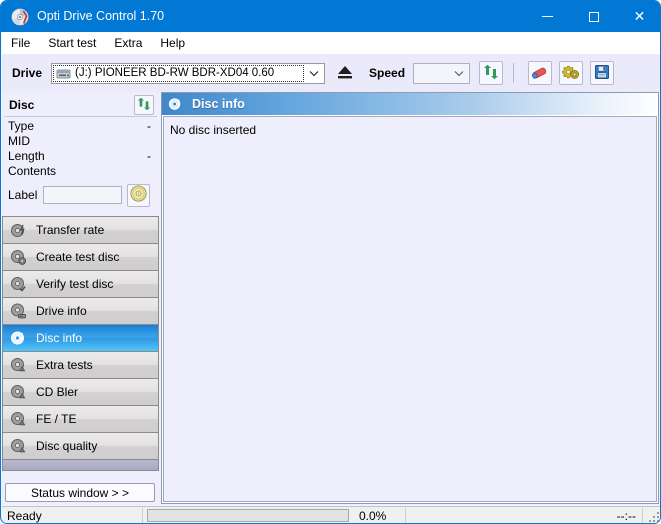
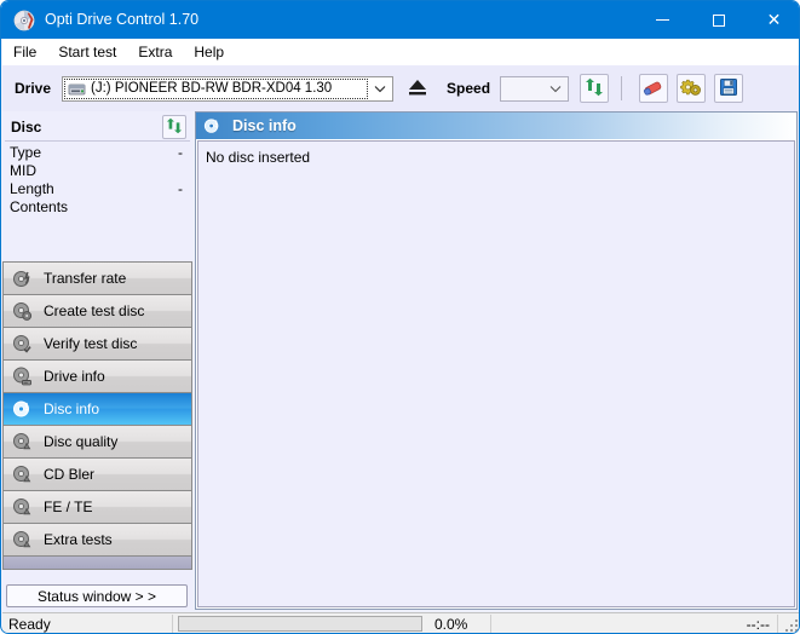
  Opti Drive Control 1.70
  ✕
  File
  Start test
  Extra
  Help
  Drive
- (J:) PIONEER BD-RW BDR-XD04 0.60
+ (J:) PIONEER BD-RW BDR-XD04 1.30
  Speed
  Disc
  Type
  -
  MID
  Length
  -
  Contents
- Label
  Transfer rate
  Create test disc
  Verify test disc
  Drive info
  Disc info
- Extra tests
+ Disc quality
  CD Bler
  FE / TE
- Disc quality
+ Extra tests
  Status window > >
  Disc info
  No disc inserted
  Ready
  0.0%
  --:--
